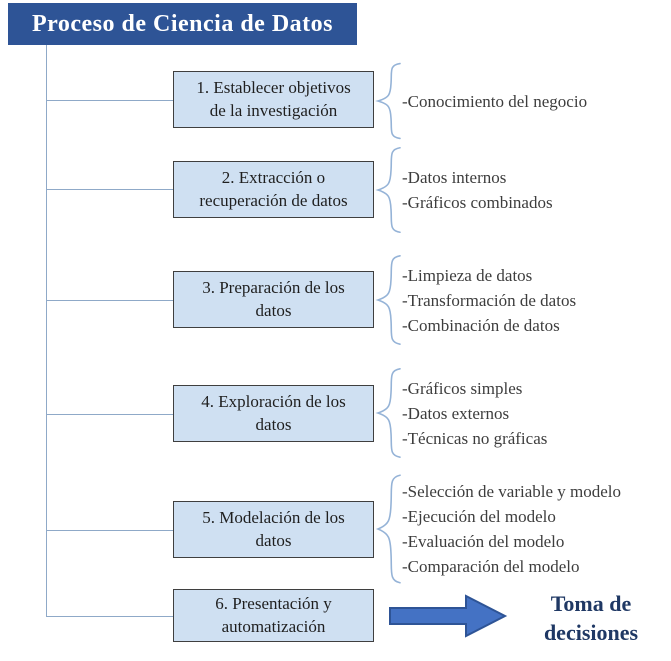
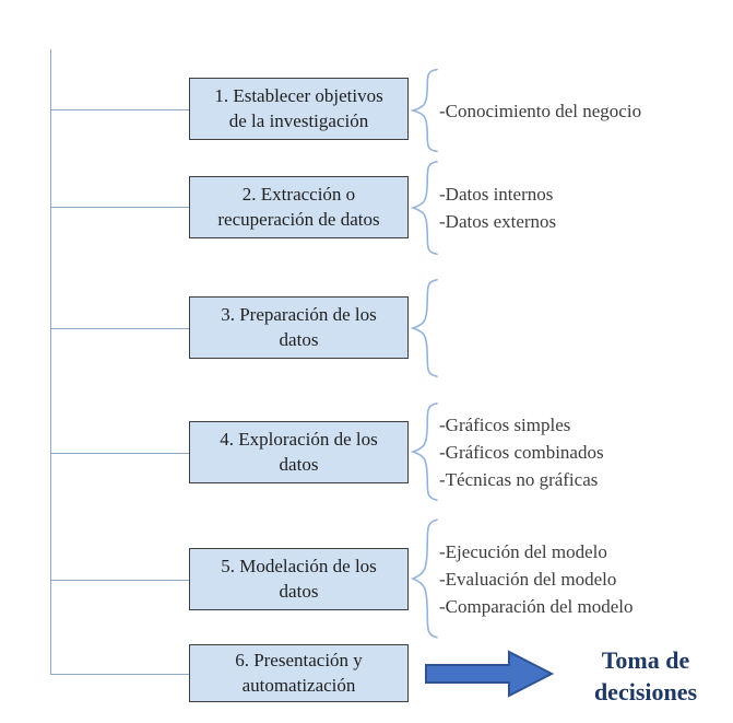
- Proceso de Ciencia de Datos
  1. Establecer objetivos
  de la investigación
  2. Extracción o
  recuperación de datos
  3. Preparación de los
  datos
  4. Exploración de los
  datos
  5. Modelación de los
  datos
  6. Presentación y
  automatización
  -Conocimiento del negocio
  -Datos internos
- -Gráficos combinados
+ -Datos externos
- -Limpieza de datos
- -Transformación de datos
- -Combinación de datos
  -Gráficos simples
- -Datos externos
+ -Gráficos combinados
  -Técnicas no gráficas
- -Selección de variable y modelo
  -Ejecución del modelo
  -Evaluación del modelo
  -Comparación del modelo
  Toma de
  decisiones
